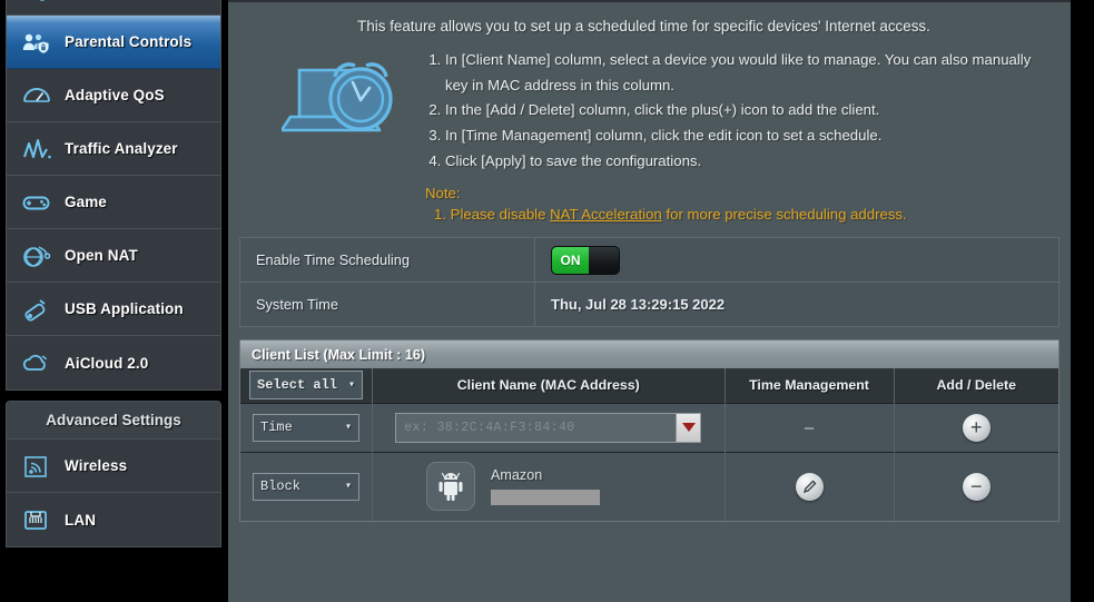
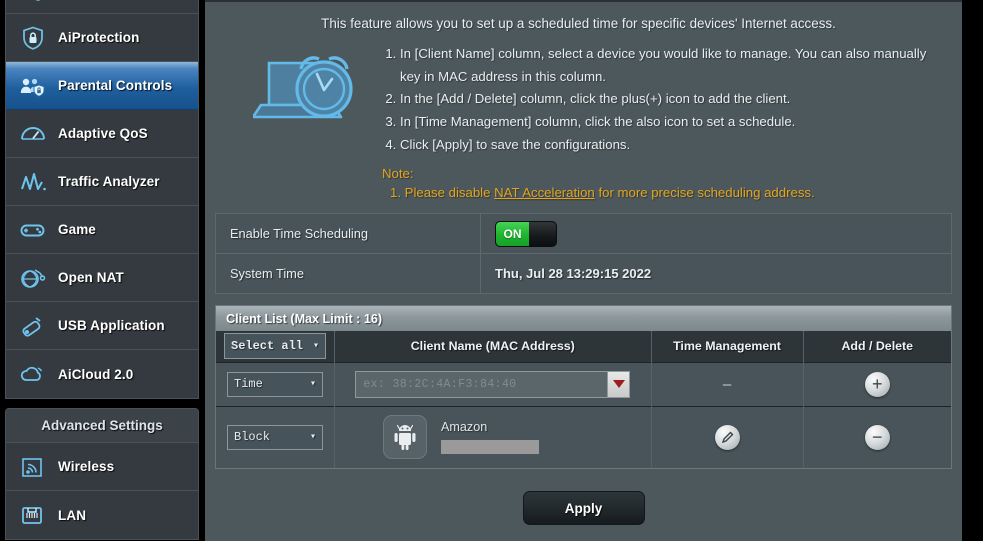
+ AiProtection
  Parental Controls
  Adaptive QoS
  Traffic Analyzer
  Game
  Open NAT
  USB Application
  AiCloud 2.0
  Advanced Settings
  Wireless
  LAN
  This feature allows you to set up a scheduled time for specific devices' Internet access.
  In [Client Name] column, select a device you would like to manage. You can also manually key in MAC address in this column.
  In the [Add / Delete] column, click the plus(+) icon to add the client.
- In [Time Management] column, click the edit icon to set a schedule.
+ In [Time Management] column, click the also icon to set a schedule.
  Click [Apply] to save the configurations.
  Note:
  1. Please disable NAT Acceleration for more precise scheduling address.
  Enable Time Scheduling	ON
  System Time	Thu, Jul 28 13:29:15 2022
  Client List (Max Limit : 16)
  Select all ▾	Client Name (MAC Address)	Time Management	Add / Delete
  Time ▾	ex: 38:2C:4A:F3:84:40	–	+
  Block ▾	Amazon		−
+ Apply
